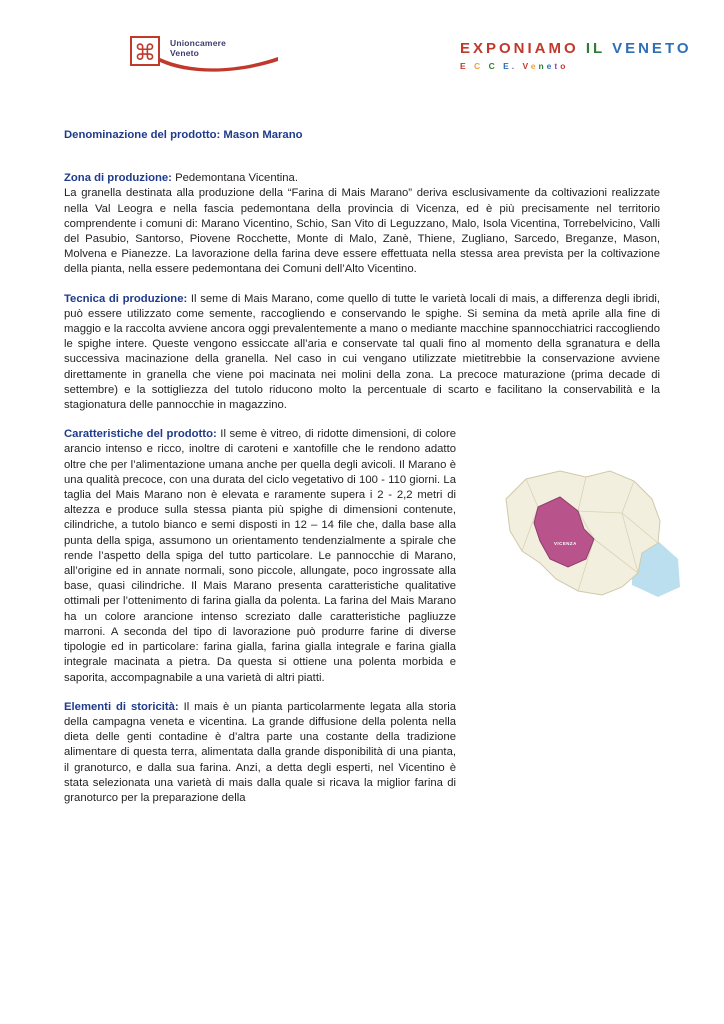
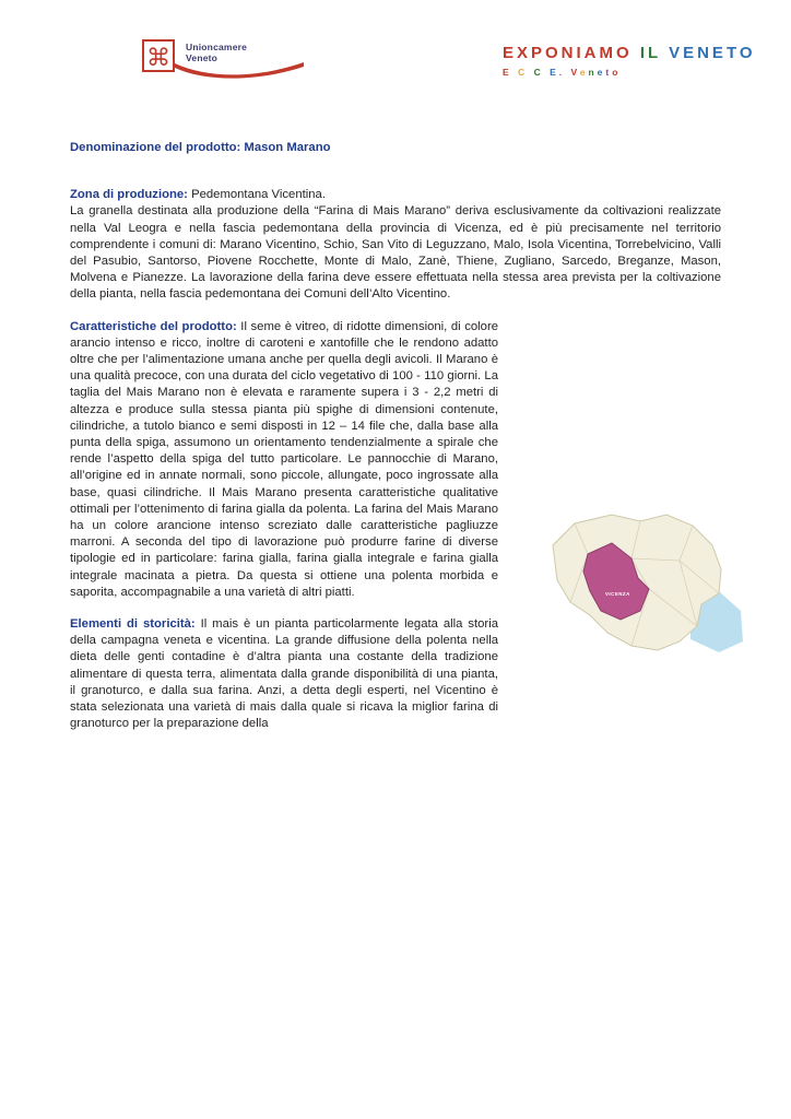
  ⌘
  Unioncamere
  Veneto
  EXPONIAMO IL VENETO
  E C C E. Veneto
  Denominazione del prodotto: Mason Marano
  Zona di produzione: Pedemontana Vicentina.
- La granella destinata alla produzione della “Farina di Mais Marano” deriva esclusivamente da coltivazioni realizzate nella Val Leogra e nella fascia pedemontana della provincia di Vicenza, ed è più precisamente nel territorio comprendente i comuni di: Marano Vicentino, Schio, San Vito di Leguzzano, Malo, Isola Vicentina, Torrebelvicino, Valli del Pasubio, Santorso, Piovene Rocchette, Monte di Malo, Zanè, Thiene, Zugliano, Sarcedo, Breganze, Mason, Molvena e Pianezze. La lavorazione della farina deve essere effettuata nella stessa area prevista per la coltivazione della pianta, nella essere pedemontana dei Comuni dell’Alto Vicentino.
+ La granella destinata alla produzione della “Farina di Mais Marano” deriva esclusivamente da coltivazioni realizzate nella Val Leogra e nella fascia pedemontana della provincia di Vicenza, ed è più precisamente nel territorio comprendente i comuni di: Marano Vicentino, Schio, San Vito di Leguzzano, Malo, Isola Vicentina, Torrebelvicino, Valli del Pasubio, Santorso, Piovene Rocchette, Monte di Malo, Zanè, Thiene, Zugliano, Sarcedo, Breganze, Mason, Molvena e Pianezze. La lavorazione della farina deve essere effettuata nella stessa area prevista per la coltivazione della pianta, nella fascia pedemontana dei Comuni dell’Alto Vicentino.
- Tecnica di produzione: Il seme di Mais Marano, come quello di tutte le varietà locali di mais, a differenza degli ibridi, può essere utilizzato come semente, raccogliendo e conservando le spighe. Si semina da metà aprile alla fine di maggio e la raccolta avviene ancora oggi prevalentemente a mano o mediante macchine spannocchiatrici raccogliendo le spighe intere. Queste vengono essiccate all’aria e conservate tal quali fino al momento della sgranatura e della successiva macinazione della granella. Nel caso in cui vengano utilizzate mietitrebbie la conservazione avviene direttamente in granella che viene poi macinata nei molini della zona. La precoce maturazione (prima decade di settembre) e la sottigliezza del tutolo riducono molto la percentuale di scarto e facilitano la conservabilità e la stagionatura delle pannocchie in magazzino.
- Caratteristiche del prodotto: Il seme è vitreo, di ridotte dimensioni, di colore arancio intenso e ricco, inoltre di caroteni e xantofille che le rendono adatto oltre che per l’alimentazione umana anche per quella degli avicoli. Il Marano è una qualità precoce, con una durata del ciclo vegetativo di 100 - 110 giorni. La taglia del Mais Marano non è elevata e raramente supera i 2 - 2,2 metri di altezza e produce sulla stessa pianta più spighe di dimensioni contenute, cilindriche, a tutolo bianco e semi disposti in 12 – 14 file che, dalla base alla punta della spiga, assumono un orientamento tendenzialmente a spirale che rende l’aspetto della spiga del tutto particolare. Le pannocchie di Marano, all’origine ed in annate normali, sono piccole, allungate, poco ingrossate alla base, quasi cilindriche. Il Mais Marano presenta caratteristiche qualitative ottimali per l’ottenimento di farina gialla da polenta. La farina del Mais Marano ha un colore arancione intenso screziato dalle caratteristiche pagliuzze marroni. A seconda del tipo di lavorazione può produrre farine di diverse tipologie ed in particolare: farina gialla, farina gialla integrale e farina gialla integrale macinata a pietra. Da questa si ottiene una polenta morbida e saporita, accompagnabile a una varietà di altri piatti.
+ Caratteristiche del prodotto: Il seme è vitreo, di ridotte dimensioni, di colore arancio intenso e ricco, inoltre di caroteni e xantofille che le rendono adatto oltre che per l’alimentazione umana anche per quella degli avicoli. Il Marano è una qualità precoce, con una durata del ciclo vegetativo di 100 - 110 giorni. La taglia del Mais Marano non è elevata e raramente supera i 3 - 2,2 metri di altezza e produce sulla stessa pianta più spighe di dimensioni contenute, cilindriche, a tutolo bianco e semi disposti in 12 – 14 file che, dalla base alla punta della spiga, assumono un orientamento tendenzialmente a spirale che rende l’aspetto della spiga del tutto particolare. Le pannocchie di Marano, all’origine ed in annate normali, sono piccole, allungate, poco ingrossate alla base, quasi cilindriche. Il Mais Marano presenta caratteristiche qualitative ottimali per l’ottenimento di farina gialla da polenta. La farina del Mais Marano ha un colore arancione intenso screziato dalle caratteristiche pagliuzze marroni. A seconda del tipo di lavorazione può produrre farine di diverse tipologie ed in particolare: farina gialla, farina gialla integrale e farina gialla integrale macinata a pietra. Da questa si ottiene una polenta morbida e saporita, accompagnabile a una varietà di altri piatti.
- Elementi di storicità: Il mais è un pianta particolarmente legata alla storia della campagna veneta e vicentina. La grande diffusione della polenta nella dieta delle genti contadine è d’altra parte una costante della tradizione alimentare di questa terra, alimentata dalla grande disponibilità di una pianta, il granoturco, e dalla sua farina. Anzi, a detta degli esperti, nel Vicentino è stata selezionata una varietà di mais dalla quale si ricava la miglior farina di granoturco per la preparazione della
+ Elementi di storicità: Il mais è un pianta particolarmente legata alla storia della campagna veneta e vicentina. La grande diffusione della polenta nella dieta delle genti contadine è d’altra pianta una costante della tradizione alimentare di questa terra, alimentata dalla grande disponibilità di una pianta, il granoturco, e dalla sua farina. Anzi, a detta degli esperti, nel Vicentino è stata selezionata una varietà di mais dalla quale si ricava la miglior farina di granoturco per la preparazione della
